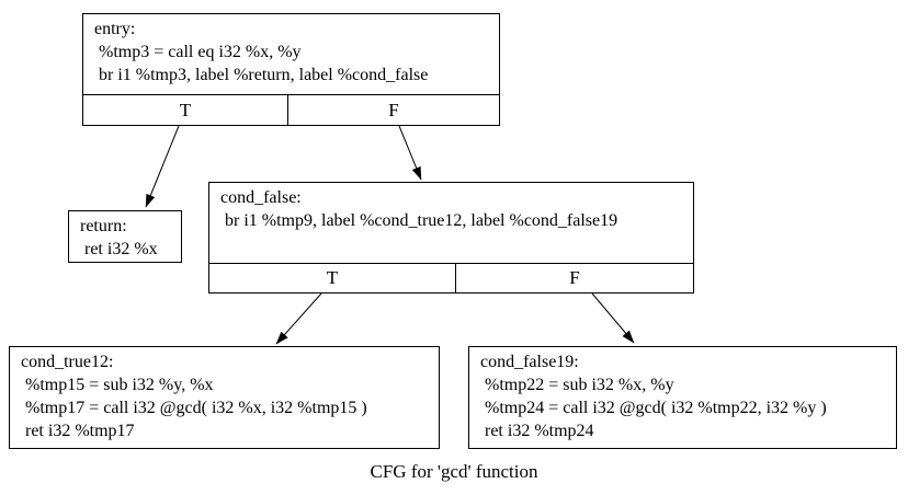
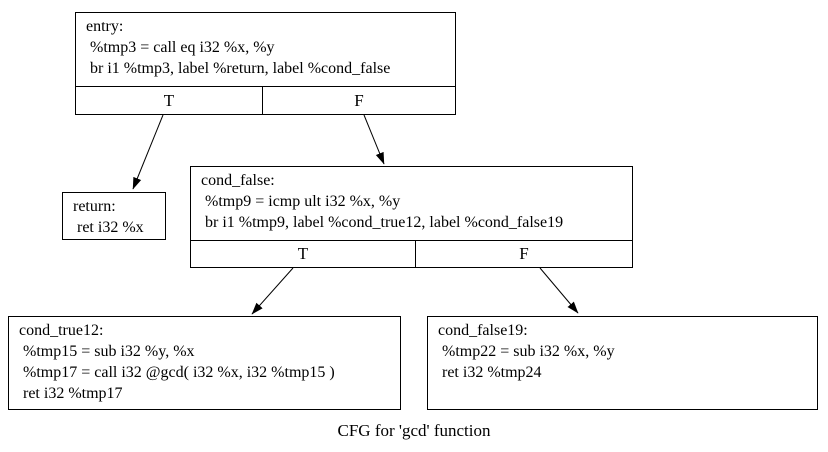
  entry:
  %tmp3 = call eq i32 %x, %y
  br i1 %tmp3, label %return, label %cond_false
  T
  F
  return:
  ret i32 %x
  cond_false:
+ %tmp9 = icmp ult i32 %x, %y
  br i1 %tmp9, label %cond_true12, label %cond_false19
  T
  F
  cond_true12:
  %tmp15 = sub i32 %y, %x
  %tmp17 = call i32 @gcd( i32 %x, i32 %tmp15 )
  ret i32 %tmp17
  cond_false19:
  %tmp22 = sub i32 %x, %y
- %tmp24 = call i32 @gcd( i32 %tmp22, i32 %y )
  ret i32 %tmp24
  CFG for 'gcd' function
